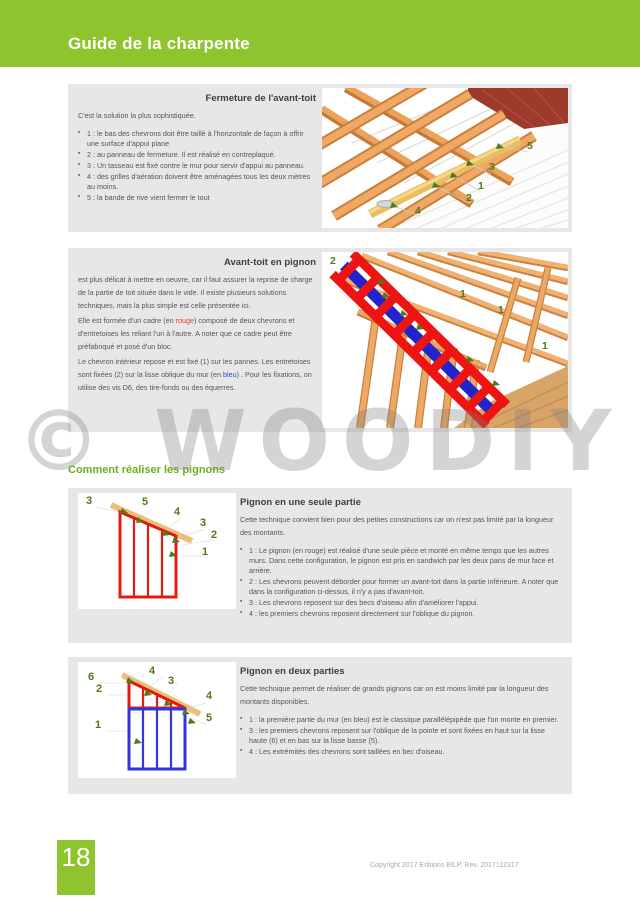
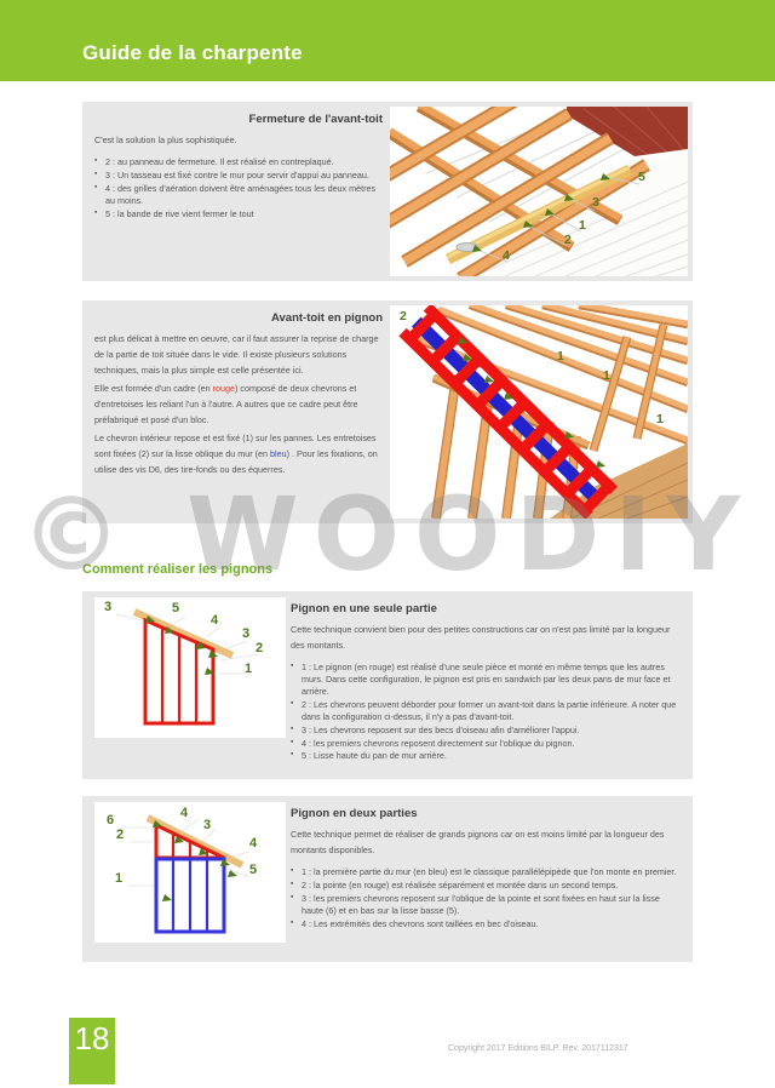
  Guide de la charpente
  Fermeture de l'avant-toit
  C'est la solution la plus sophistiquée.
- 1 : le bas des chevrons doit être taillé à l'horizontale de façon à offrir une surface d'appui plane
  2 : au panneau de fermeture. Il est réalisé en contreplaqué.
  3 : Un tasseau est fixé contre le mur pour servir d'appui au panneau.
  4 : des grilles d'aération doivent être aménagées tous les deux mètres au moins.
  5 : la bande de rive vient fermer le tout
  5
  3
  1
  2
  4
  Avant-toit en pignon
  est plus délicat à mettre en oeuvre, car il faut assurer la reprise de charge de la partie de toit située dans le vide. Il existe plusieurs solutions techniques, mais la plus simple est celle présentée ici.
- Elle est formée d'un cadre (en rouge) composé de deux chevrons et d'entretoises les reliant l'un à l'autre. A noter que ce cadre peut être préfabriqué et posé d'un bloc.
+ Elle est formée d'un cadre (en rouge) composé de deux chevrons et d'entretoises les reliant l'un à l'autre. A autres que ce cadre peut être préfabriqué et posé d'un bloc.
  Le chevron intérieur repose et est fixé (1) sur les pannes. Les entretoises sont fixées (2) sur la lisse oblique du mur (en bleu) . Pour les fixations, on utilise des vis D6, des tire-fonds ou des équerres.
  2
  1
  1
  1
  © WOODIY
  Comment réaliser les pignons
  3
  5
  4
  3
  2
  1
  Pignon en une seule partie
  Cette technique convient bien pour des petites constructions car on n'est pas limité par la longueur des montants.
  1 : Le pignon (en rouge) est réalisé d'une seule pièce et monté en même temps que les autres murs. Dans cette configuration, le pignon est pris en sandwich par les deux pans de mur face et arrière.
  2 : Les chevrons peuvent déborder pour former un avant-toit dans la partie inférieure. A noter que dans la configuration ci-dessus, il n'y a pas d'avant-toit.
  3 : Les chevrons reposent sur des becs d'oiseau afin d'améliorer l'appui.
  4 : les premiers chevrons reposent directement sur l'oblique du pignon.
+ 5 : Lisse haute du pan de mur arrière.
  6
  2
  4
  3
  4
  5
  1
  Pignon en deux parties
  Cette technique permet de réaliser de grands pignons car on est moins limité par la longueur des montants disponibles.
  1 : la première partie du mur (en bleu) est le classique parallélépipède que l'on monte en premier.
+ 2 : la pointe (en rouge) est réalisée séparément et montée dans un second temps.
  3 : les premiers chevrons reposent sur l'oblique de la pointe et sont fixées en haut sur la lisse haute (6) et en bas sur la lisse basse (5).
  4 : Les extrémités des chevrons sont taillées en bec d'oiseau.
  18
